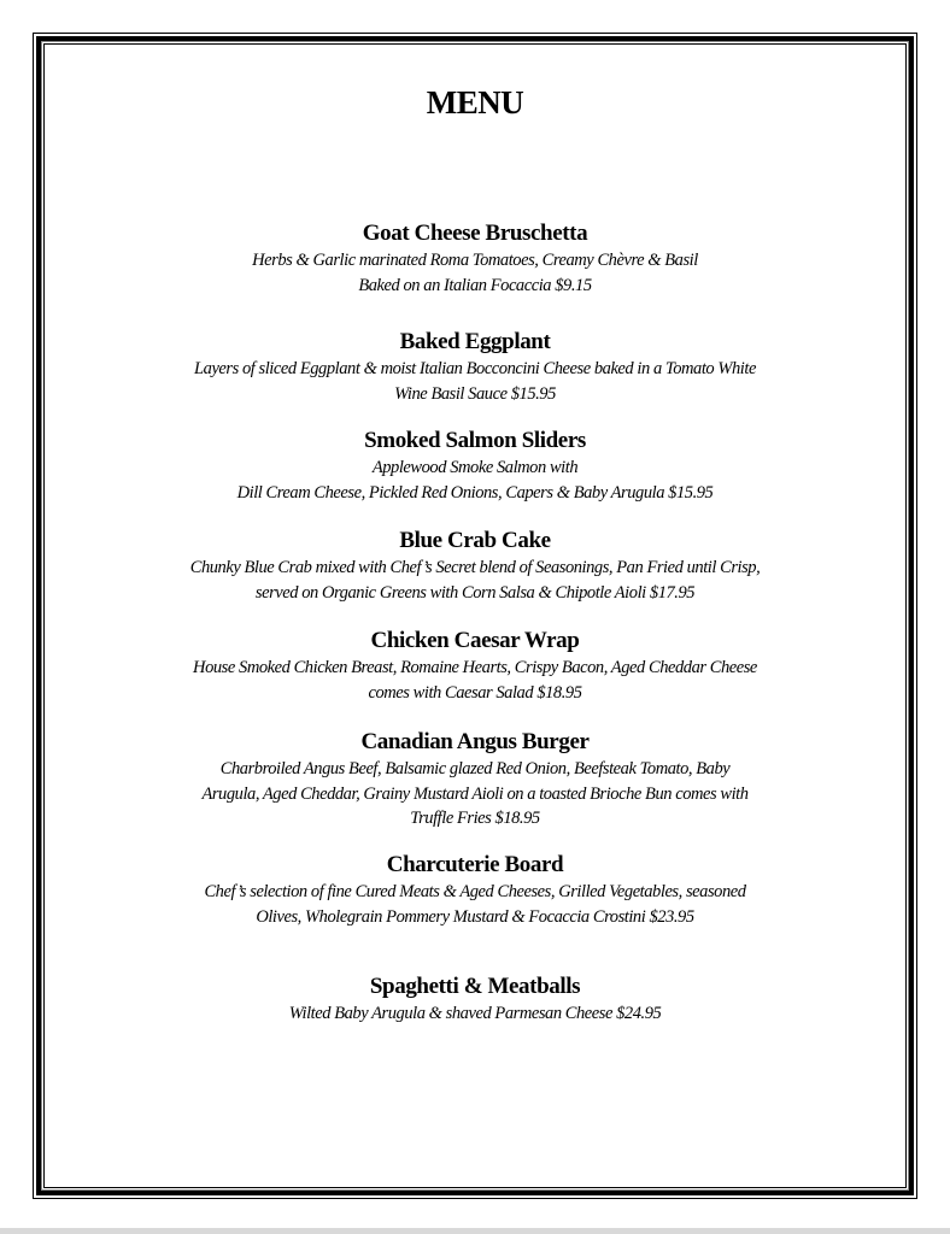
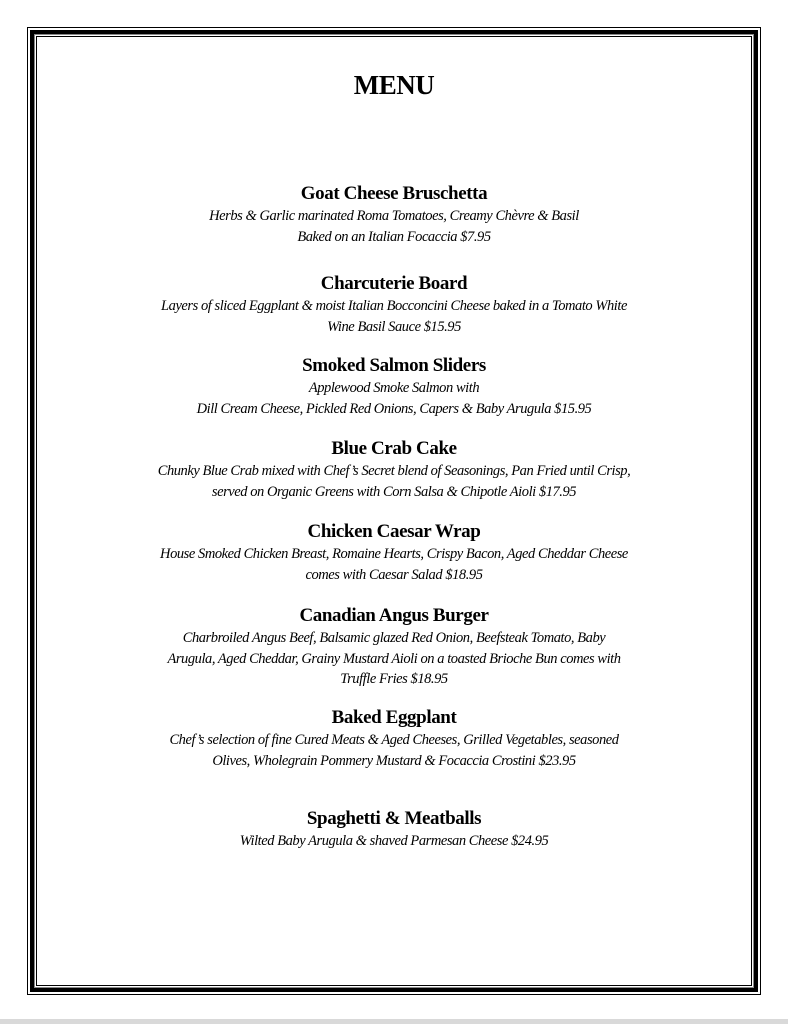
  MENU
  Goat Cheese Bruschetta
  Herbs & Garlic marinated Roma Tomatoes, Creamy Chèvre & Basil
- Baked on an Italian Focaccia $9.15
+ Baked on an Italian Focaccia $7.95
- Baked Eggplant
+ Charcuterie Board
  Layers of sliced Eggplant & moist Italian Bocconcini Cheese baked in a Tomato White
  Wine Basil Sauce $15.95
  Smoked Salmon Sliders
  Applewood Smoke Salmon with
  Dill Cream Cheese, Pickled Red Onions, Capers & Baby Arugula $15.95
  Blue Crab Cake
  Chunky Blue Crab mixed with Chef’s Secret blend of Seasonings, Pan Fried until Crisp,
  served on Organic Greens with Corn Salsa & Chipotle Aioli $17.95
  Chicken Caesar Wrap
  House Smoked Chicken Breast, Romaine Hearts, Crispy Bacon, Aged Cheddar Cheese
  comes with Caesar Salad $18.95
  Canadian Angus Burger
  Charbroiled Angus Beef, Balsamic glazed Red Onion, Beefsteak Tomato, Baby
  Arugula, Aged Cheddar, Grainy Mustard Aioli on a toasted Brioche Bun comes with
  Truffle Fries $18.95
- Charcuterie Board
+ Baked Eggplant
  Chef’s selection of fine Cured Meats & Aged Cheeses, Grilled Vegetables, seasoned
  Olives, Wholegrain Pommery Mustard & Focaccia Crostini $23.95
  Spaghetti & Meatballs
  Wilted Baby Arugula & shaved Parmesan Cheese $24.95
